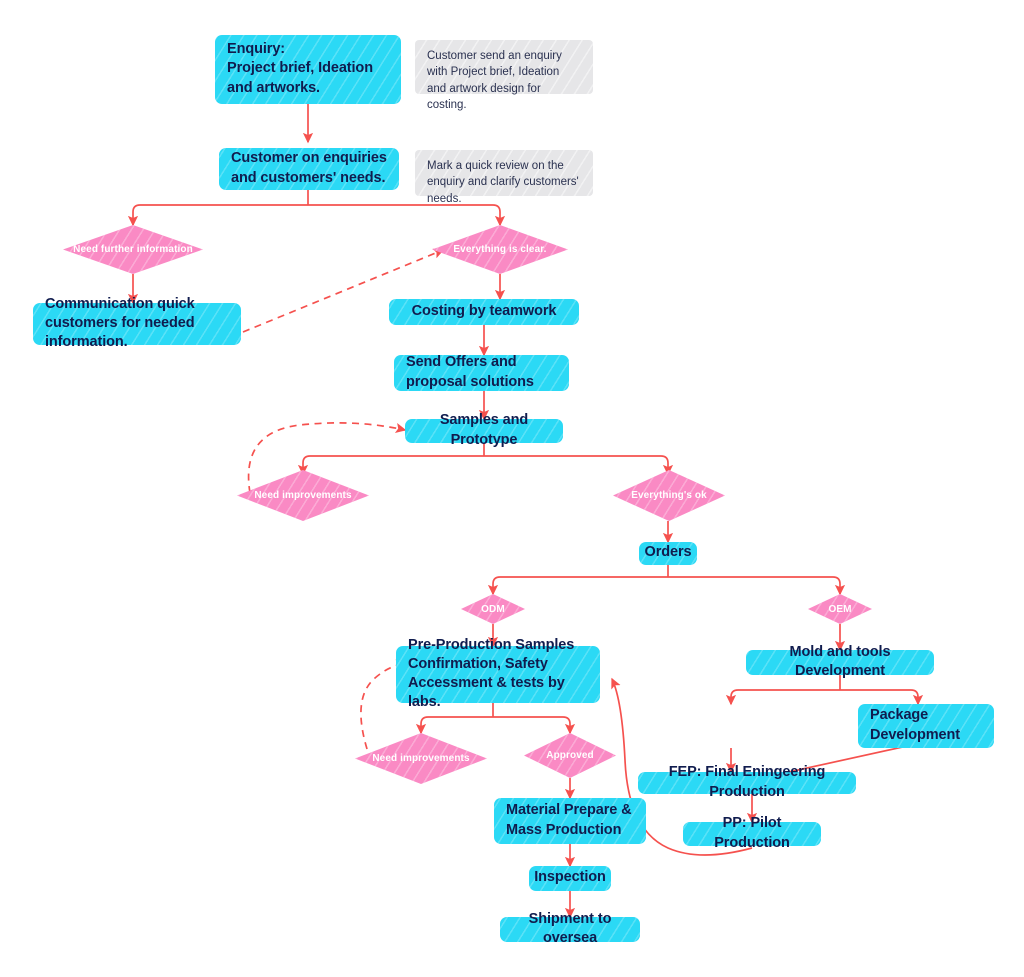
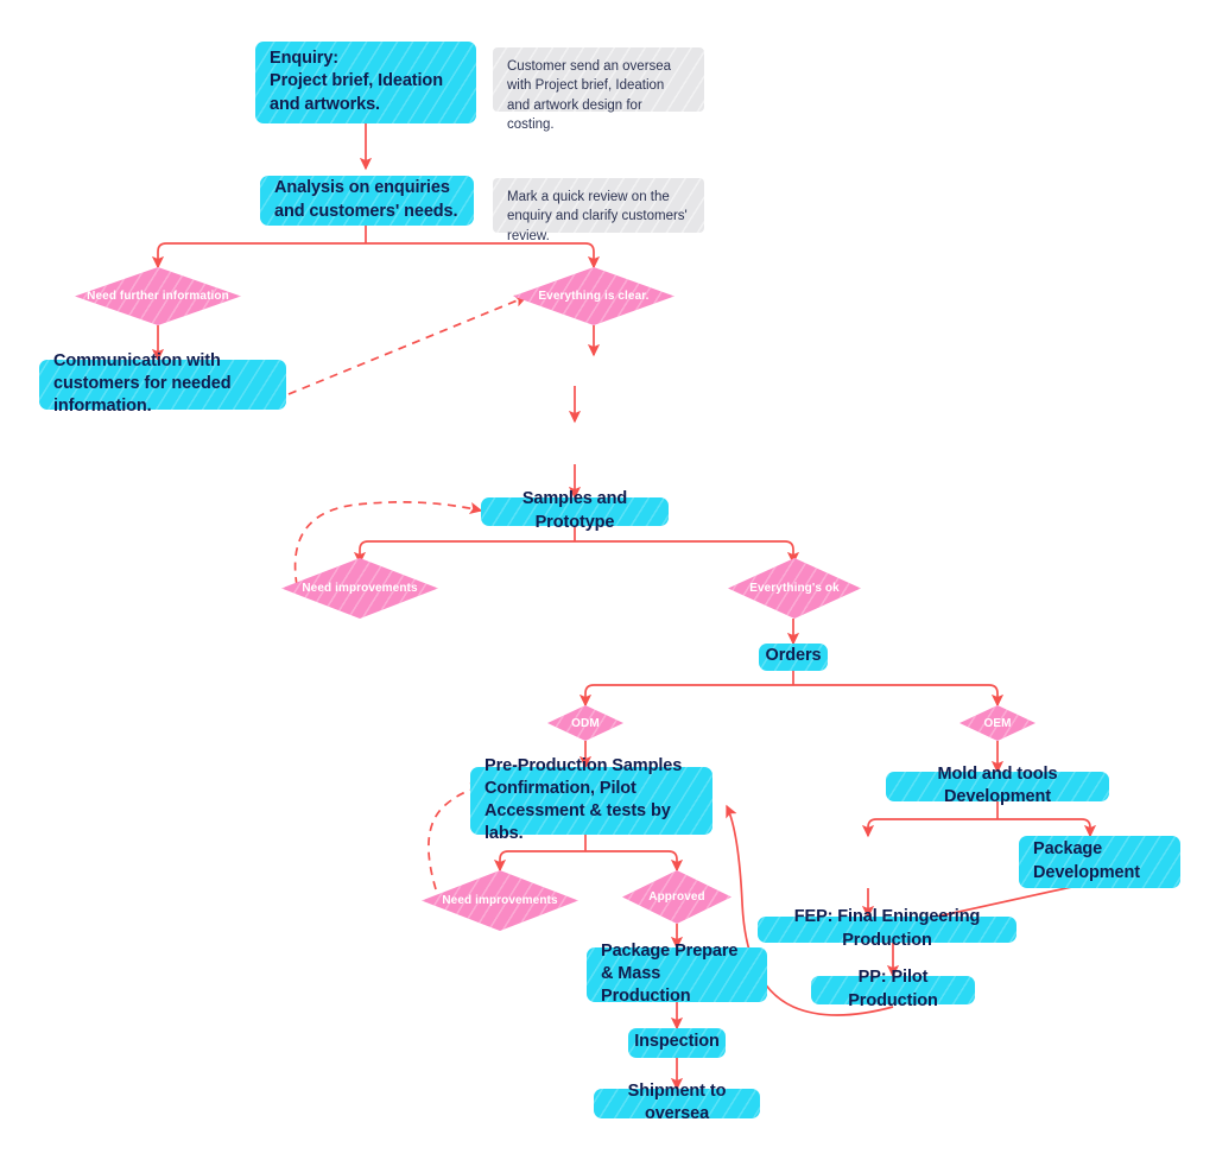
  Enquiry:
  Project brief, Ideation
  and artworks.
- Customer send an enquiry with Project brief, Ideation and artwork design for costing.
+ Customer send an oversea with Project brief, Ideation and artwork design for costing.
- Customer on enquiries and customers' needs.
+ Analysis on enquiries and customers' needs.
- Mark a quick review on the enquiry and clarify customers' needs.
+ Mark a quick review on the enquiry and clarify customers' review.
  Need further information
  Everything is clear.
- Communication quick customers for needed information.
+ Communication with customers for needed information.
- Costing by teamwork
- Send Offers and proposal solutions
  Samples and Prototype
  Need improvements
  Everything's ok
  Orders
  ODM
  OEM
- Pre-Production Samples Confirmation, Safety Accessment & tests by labs.
+ Pre-Production Samples Confirmation, Pilot Accessment & tests by labs.
  Mold and tools Development
  Package Development
  FEP: Final Eningeering Production
  PP: Pilot Production
  Need improvements
  Approved
- Material Prepare & Mass Production
+ Package Prepare & Mass Production
  Inspection
  Shipment to oversea
